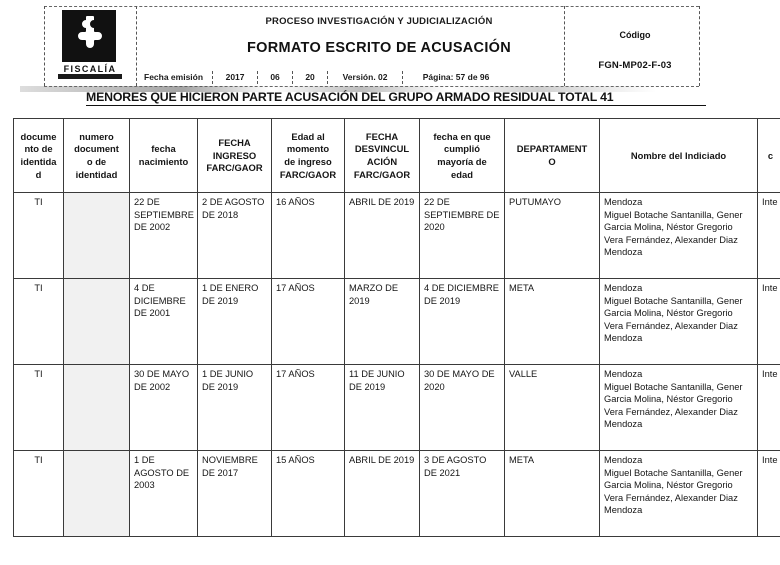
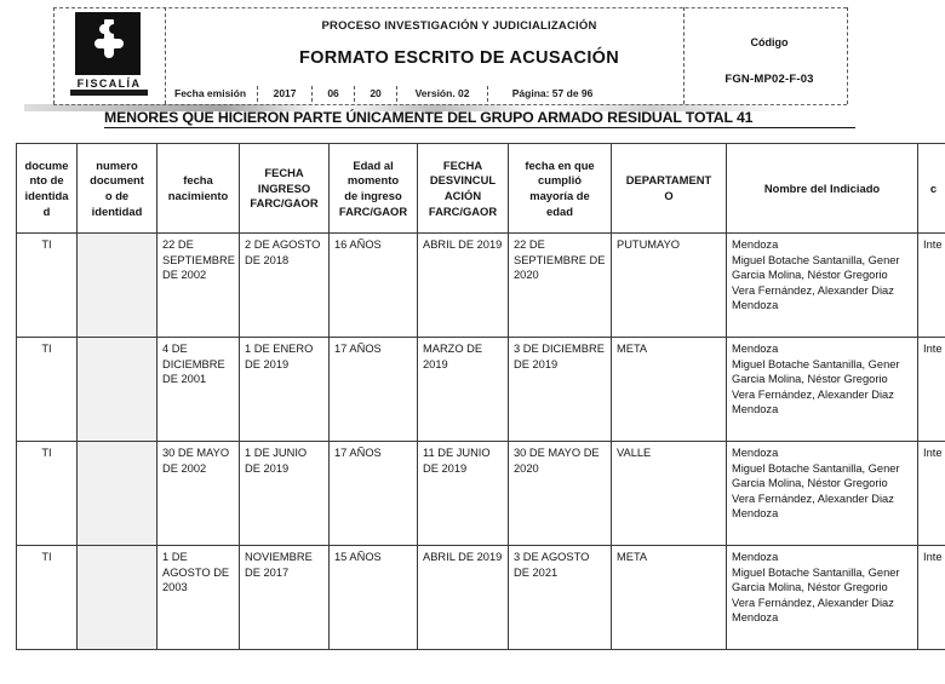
  FISCALÍA
  PROCESO INVESTIGACIÓN Y JUDICIALIZACIÓN
  FORMATO ESCRITO DE ACUSACIÓN
  Fecha emisión
  2017
  06
  20
  Versión. 02
  Página: 57 de 96
  Código
  FGN-MP02-F-03
- MENORES QUE HICIERON PARTE ACUSACIÓN DEL GRUPO ARMADO RESIDUAL TOTAL 41
+ MENORES QUE HICIERON PARTE ÚNICAMENTE DEL GRUPO ARMADO RESIDUAL TOTAL 41
  docume nto de identida d	numero document o de identidad	fecha nacimiento	FECHA INGRESO FARC/GAOR	Edad al momento de ingreso FARC/GAOR	FECHA DESVINCUL ACIÓN FARC/GAOR	fecha en que cumplió mayoría de edad	DEPARTAMENT O	Nombre del Indiciado	c
  TI		22 DE SEPTIEMBRE DE 2002	2 DE AGOSTO DE 2018	16 AÑOS	ABRIL DE 2019	22 DE SEPTIEMBRE DE 2020	PUTUMAYO	Mendoza Miguel Botache Santanilla, Gener Garcia Molina, Néstor Gregorio Vera Fernández, Alexander Diaz Mendoza	Inte
- TI		4 DE DICIEMBRE DE 2001	1 DE ENERO DE 2019	17 AÑOS	MARZO DE 2019	4 DE DICIEMBRE DE 2019	META	Mendoza Miguel Botache Santanilla, Gener Garcia Molina, Néstor Gregorio Vera Fernández, Alexander Diaz Mendoza	Inte
+ TI		4 DE DICIEMBRE DE 2001	1 DE ENERO DE 2019	17 AÑOS	MARZO DE 2019	3 DE DICIEMBRE DE 2019	META	Mendoza Miguel Botache Santanilla, Gener Garcia Molina, Néstor Gregorio Vera Fernández, Alexander Diaz Mendoza	Inte
  TI		30 DE MAYO DE 2002	1 DE JUNIO DE 2019	17 AÑOS	11 DE JUNIO DE 2019	30 DE MAYO DE 2020	VALLE	Mendoza Miguel Botache Santanilla, Gener Garcia Molina, Néstor Gregorio Vera Fernández, Alexander Diaz Mendoza	Inte
  TI		1 DE AGOSTO DE 2003	NOVIEMBRE DE 2017	15 AÑOS	ABRIL DE 2019	3 DE AGOSTO DE 2021	META	Mendoza Miguel Botache Santanilla, Gener Garcia Molina, Néstor Gregorio Vera Fernández, Alexander Diaz Mendoza	Inte
